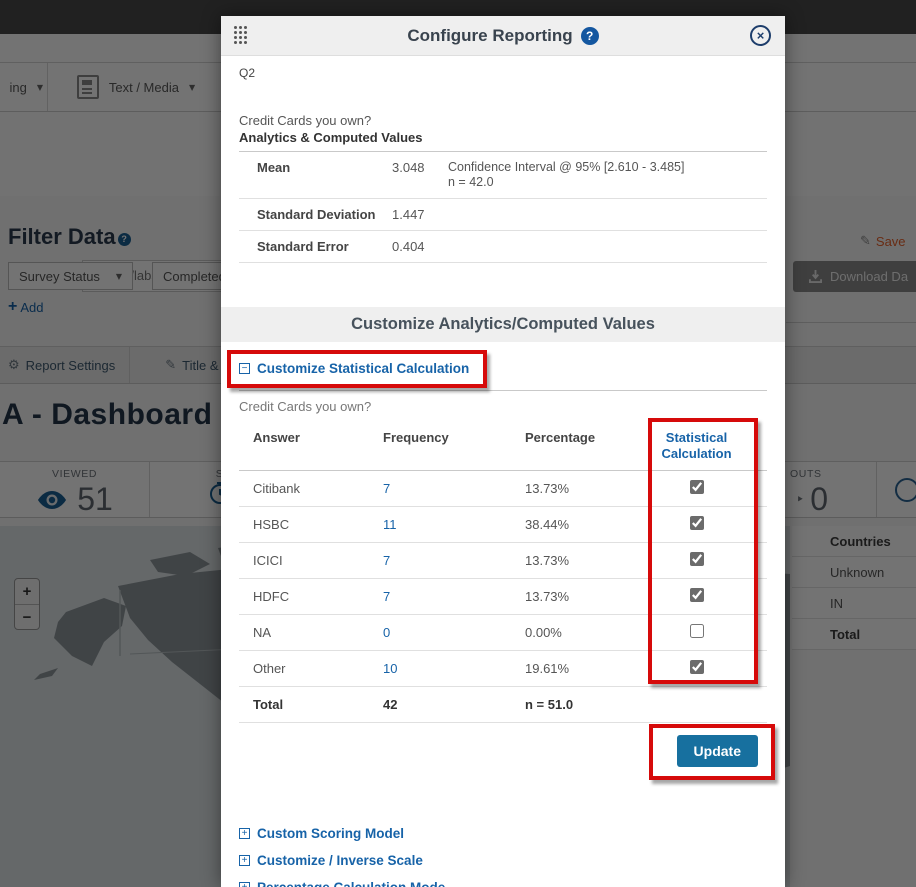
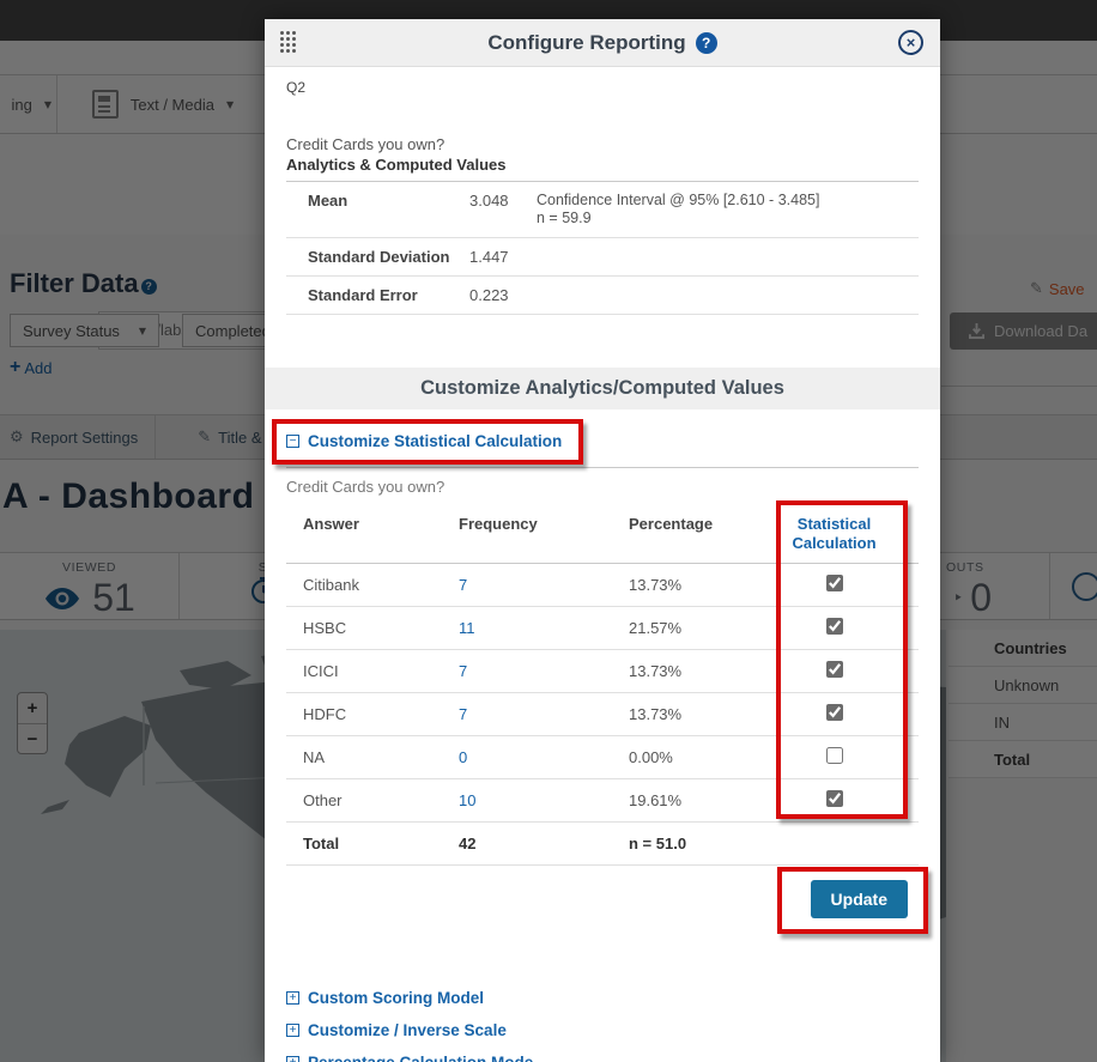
  ing
  ▼
  Text / Media
  ▼
  Download Da
  ✎
  Save
  Filter Data ?
  Survey Status
  ▼
  Complete
  +
  Add
  ⚙
  Report Settings
  ✎
  Title &
  A - Dashboard
  VIEWED
  51
  S
  OUTS
  ‣
  0
  +
  −
  Countries
  Unknown
  IN
  Total
  Configure Reporting
  ?
  ×
  Q2
  Credit Cards you own?
  Analytics & Computed Values
  Mean
  3.048
  Confidence Interval @ 95% [2.610 - 3.485]
- n = 42.0
+ n = 59.9
  Standard Deviation
  1.447
  Standard Error
- 0.404
+ 0.223
  Customize Analytics/Computed Values
  −
  Customize Statistical Calculation
  Credit Cards you own?
  Answer	Frequency	Percentage	Statistical Calculation
  Citibank	7	13.73%
- HSBC	11	38.44%
+ HSBC	11	21.57%
  ICICI	7	13.73%
  HDFC	7	13.73%
  NA	0	0.00%
  Other	10	19.61%
  Total	42	n = 51.0
  Update
  +
  Custom Scoring Model
  +
  Customize / Inverse Scale
